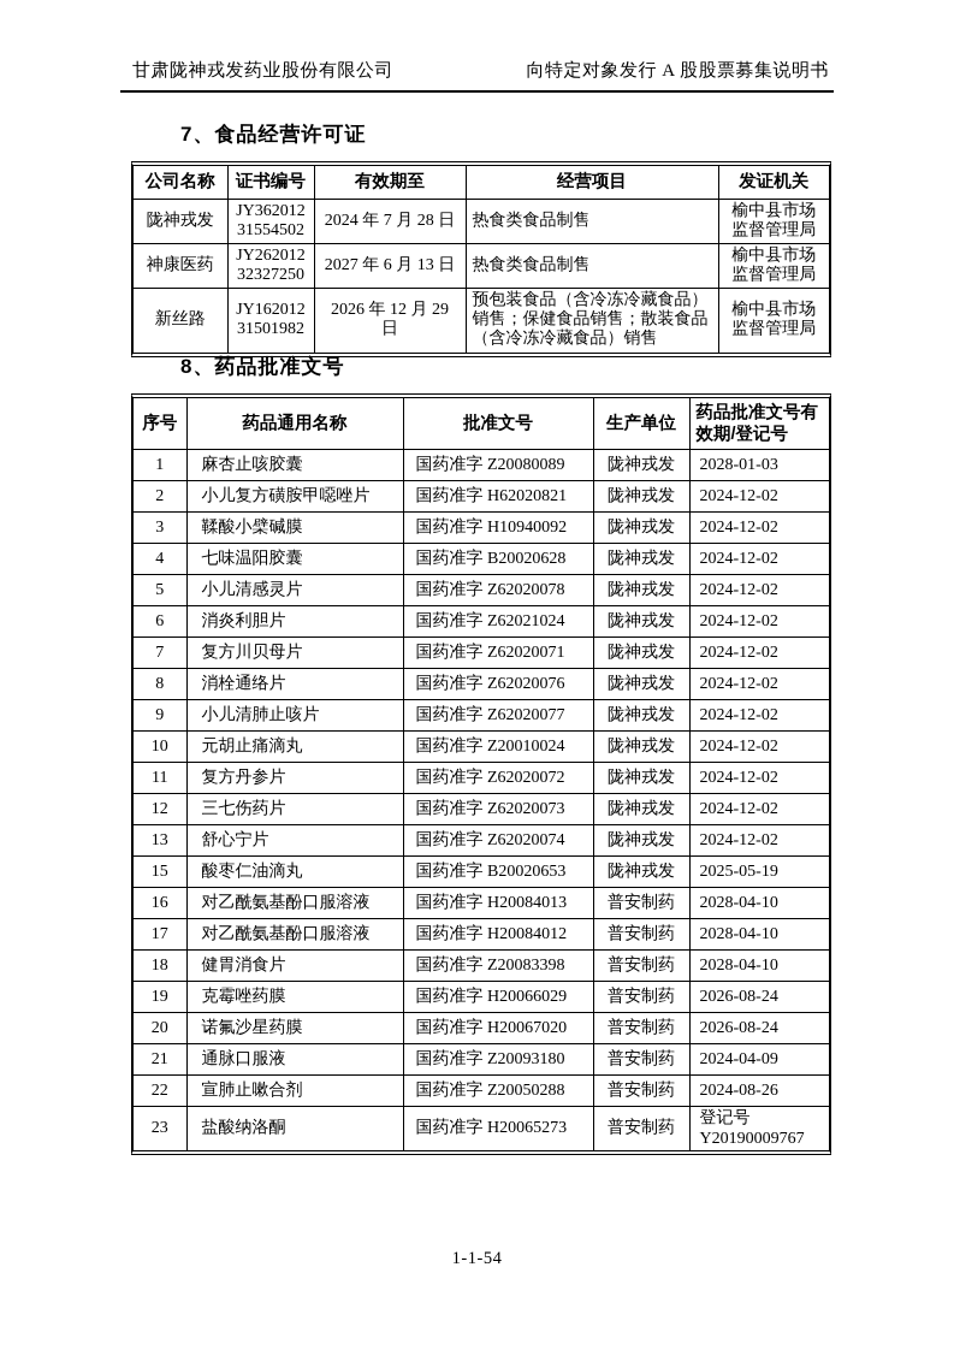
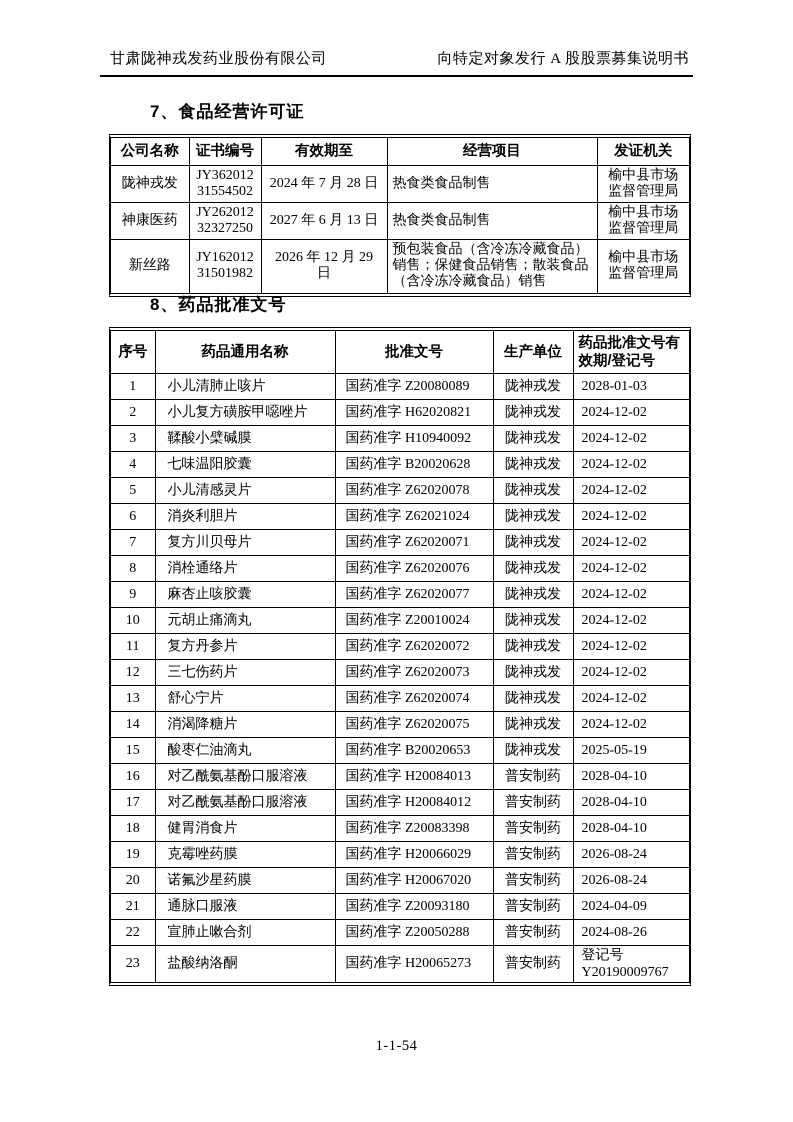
  甘肃陇神戎发药业股份有限公司
  向特定对象发行 A 股股票募集说明书
  7、食品经营许可证
  公司名称	证书编号	有效期至	经营项目	发证机关
  陇神戎发	JY362012 31554502	2024 年 7 月 28 日	热食类食品制售	榆中县市场监督管理局
  神康医药	JY262012 32327250	2027 年 6 月 13 日	热食类食品制售	榆中县市场监督管理局
  新丝路	JY162012 31501982	2026 年 12 月 29 日	预包装食品（含冷冻冷藏食品）销售；保健食品销售；散装食品（含冷冻冷藏食品）销售	榆中县市场监督管理局
  8、药品批准文号
  序号	药品通用名称	批准文号	生产单位	药品批准文号有效期/登记号
- 1	麻杏止咳胶囊	国药准字 Z20080089	陇神戎发	2028-01-03
+ 1	小儿清肺止咳片	国药准字 Z20080089	陇神戎发	2028-01-03
  2	小儿复方磺胺甲噁唑片	国药准字 H62020821	陇神戎发	2024-12-02
  3	鞣酸小檗碱膜	国药准字 H10940092	陇神戎发	2024-12-02
  4	七味温阳胶囊	国药准字 B20020628	陇神戎发	2024-12-02
  5	小儿清感灵片	国药准字 Z62020078	陇神戎发	2024-12-02
  6	消炎利胆片	国药准字 Z62021024	陇神戎发	2024-12-02
  7	复方川贝母片	国药准字 Z62020071	陇神戎发	2024-12-02
  8	消栓通络片	国药准字 Z62020076	陇神戎发	2024-12-02
- 9	小儿清肺止咳片	国药准字 Z62020077	陇神戎发	2024-12-02
+ 9	麻杏止咳胶囊	国药准字 Z62020077	陇神戎发	2024-12-02
  10	元胡止痛滴丸	国药准字 Z20010024	陇神戎发	2024-12-02
  11	复方丹参片	国药准字 Z62020072	陇神戎发	2024-12-02
  12	三七伤药片	国药准字 Z62020073	陇神戎发	2024-12-02
  13	舒心宁片	国药准字 Z62020074	陇神戎发	2024-12-02
+ 14	消渴降糖片	国药准字 Z62020075	陇神戎发	2024-12-02
  15	酸枣仁油滴丸	国药准字 B20020653	陇神戎发	2025-05-19
  16	对乙酰氨基酚口服溶液	国药准字 H20084013	普安制药	2028-04-10
  17	对乙酰氨基酚口服溶液	国药准字 H20084012	普安制药	2028-04-10
  18	健胃消食片	国药准字 Z20083398	普安制药	2028-04-10
  19	克霉唑药膜	国药准字 H20066029	普安制药	2026-08-24
  20	诺氟沙星药膜	国药准字 H20067020	普安制药	2026-08-24
  21	通脉口服液	国药准字 Z20093180	普安制药	2024-04-09
  22	宣肺止嗽合剂	国药准字 Z20050288	普安制药	2024-08-26
  23	盐酸纳洛酮	国药准字 H20065273	普安制药	登记号 Y20190009767
  1-1-54
